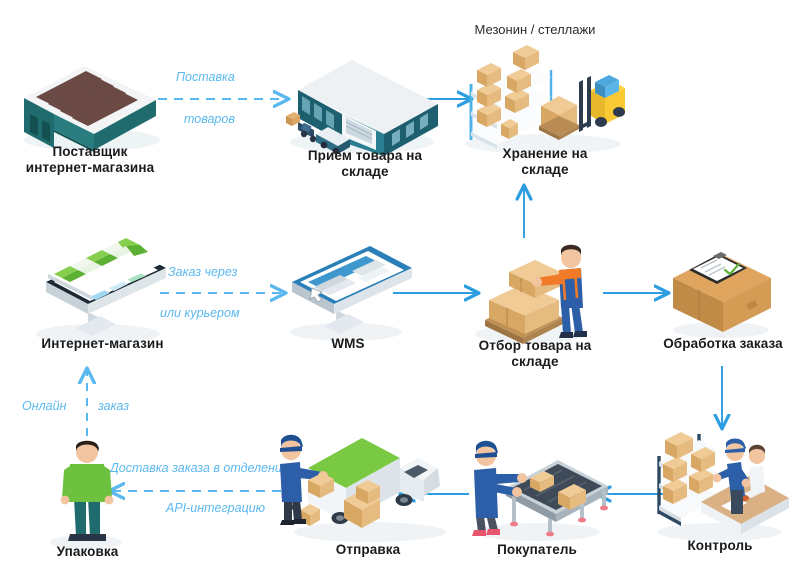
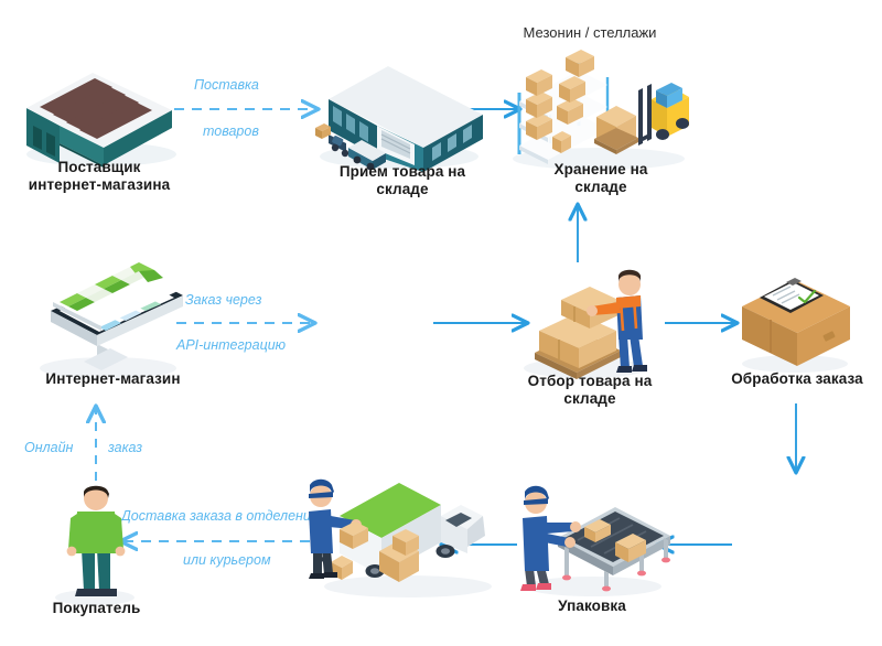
  Мезонин / стеллажи
  Поставка
  товаров
  Заказ через
- или курьером
+ API-интеграцию
  Доставка заказа в отделени
- API-интеграцию
+ или курьером
  Онлайн
  заказ
  Поставщик
  интернет-магазина
  Прием товара на
  складе
  Хранение на
  складе
  Интернет-магазин
- WMS
  Отбор товара на
  складе
  Обработка заказа
- Контроль
- Покупатель
+ Упаковка
- Отправка
- Упаковка
+ Покупатель
